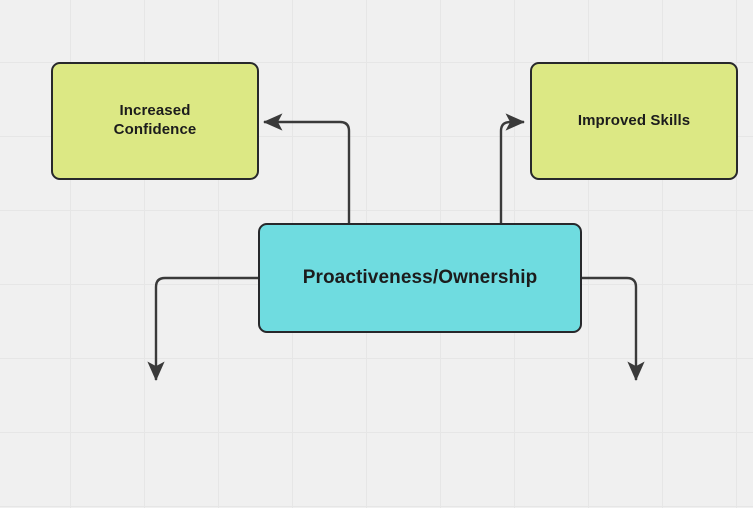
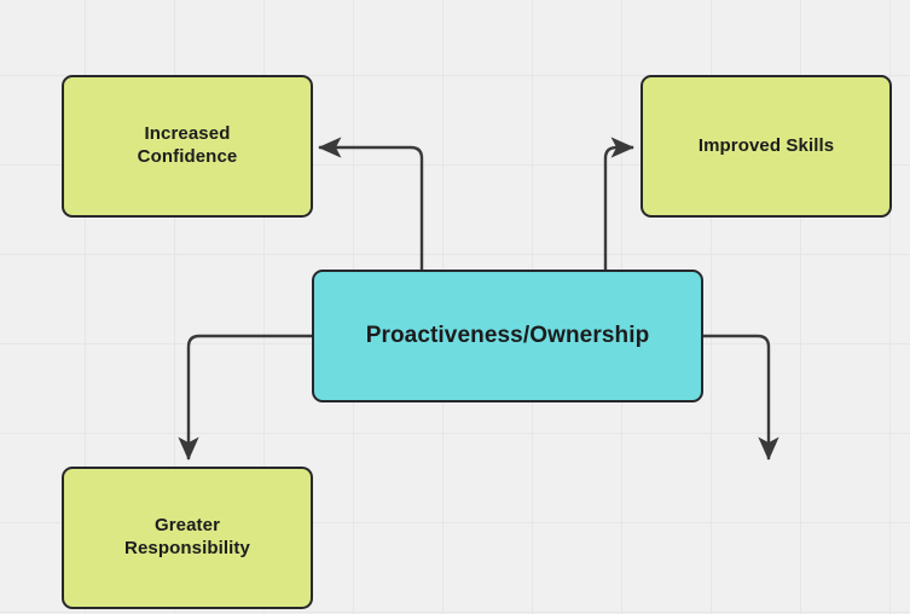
  Increased
  Confidence
  Improved Skills
+ Greater
+ Responsibility
  Proactiveness/Ownership
